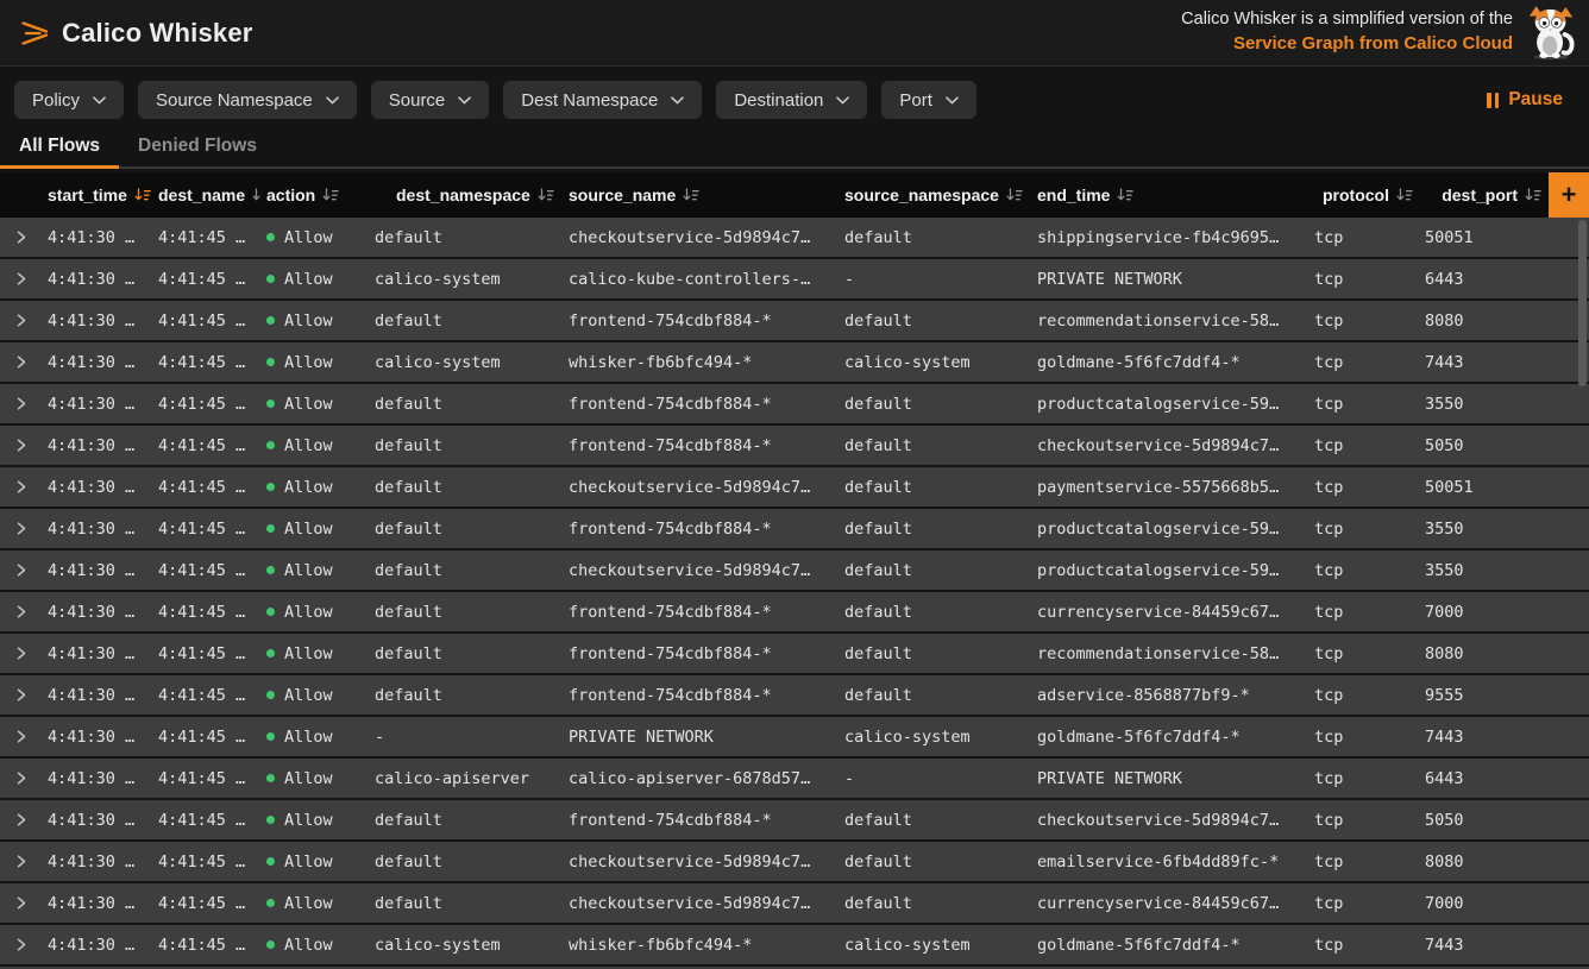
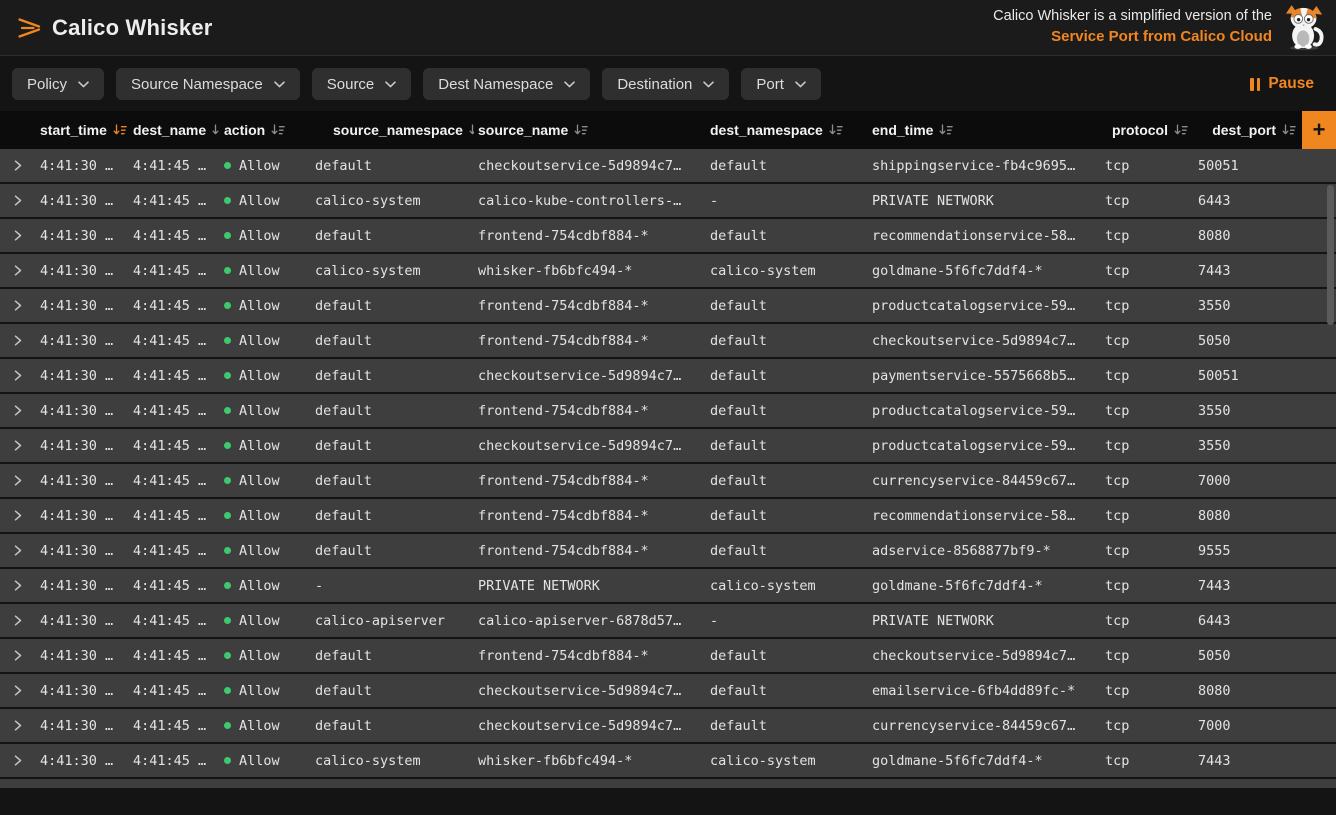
  Calico Whisker
  Calico Whisker is a simplified version of the
- Service Graph from Calico Cloud
+ Service Port from Calico Cloud
  Policy
  Source Namespace
  Source
  Dest Namespace
  Destination
  Port
  Pause
- All Flows
- Denied Flows
  start_time
  dest_name
  action
- dest_namespace
+ source_namespace
  source_name
- source_namespace
+ dest_namespace
  end_time
  protocol
  dest_port
  +
  4:41:30 …
  4:41:45 …
  Allow
  default
  checkoutservice-5d9894c7…
  default
  shippingservice-fb4c9695…
  tcp
  50051
  4:41:30 …
  4:41:45 …
  Allow
  calico-system
  calico-kube-controllers-…
  -
  PRIVATE NETWORK
  tcp
  6443
  4:41:30 …
  4:41:45 …
  Allow
  default
  frontend-754cdbf884-*
  default
  recommendationservice-58…
  tcp
  8080
  4:41:30 …
  4:41:45 …
  Allow
  calico-system
  whisker-fb6bfc494-*
  calico-system
  goldmane-5f6fc7ddf4-*
  tcp
  7443
  4:41:30 …
  4:41:45 …
  Allow
  default
  frontend-754cdbf884-*
  default
  productcatalogservice-59…
  tcp
  3550
  4:41:30 …
  4:41:45 …
  Allow
  default
  frontend-754cdbf884-*
  default
  checkoutservice-5d9894c7…
  tcp
  5050
  4:41:30 …
  4:41:45 …
  Allow
  default
  checkoutservice-5d9894c7…
  default
  paymentservice-5575668b5…
  tcp
  50051
  4:41:30 …
  4:41:45 …
  Allow
  default
  frontend-754cdbf884-*
  default
  productcatalogservice-59…
  tcp
  3550
  4:41:30 …
  4:41:45 …
  Allow
  default
  checkoutservice-5d9894c7…
  default
  productcatalogservice-59…
  tcp
  3550
  4:41:30 …
  4:41:45 …
  Allow
  default
  frontend-754cdbf884-*
  default
  currencyservice-84459c67…
  tcp
  7000
  4:41:30 …
  4:41:45 …
  Allow
  default
  frontend-754cdbf884-*
  default
  recommendationservice-58…
  tcp
  8080
  4:41:30 …
  4:41:45 …
  Allow
  default
  frontend-754cdbf884-*
  default
  adservice-8568877bf9-*
  tcp
  9555
  4:41:30 …
  4:41:45 …
  Allow
  -
  PRIVATE NETWORK
  calico-system
  goldmane-5f6fc7ddf4-*
  tcp
  7443
  4:41:30 …
  4:41:45 …
  Allow
  calico-apiserver
  calico-apiserver-6878d57…
  -
  PRIVATE NETWORK
  tcp
  6443
  4:41:30 …
  4:41:45 …
  Allow
  default
  frontend-754cdbf884-*
  default
  checkoutservice-5d9894c7…
  tcp
  5050
  4:41:30 …
  4:41:45 …
  Allow
  default
  checkoutservice-5d9894c7…
  default
  emailservice-6fb4dd89fc-*
  tcp
  8080
  4:41:30 …
  4:41:45 …
  Allow
  default
  checkoutservice-5d9894c7…
  default
  currencyservice-84459c67…
  tcp
  7000
  4:41:30 …
  4:41:45 …
  Allow
  calico-system
  whisker-fb6bfc494-*
  calico-system
  goldmane-5f6fc7ddf4-*
  tcp
  7443
